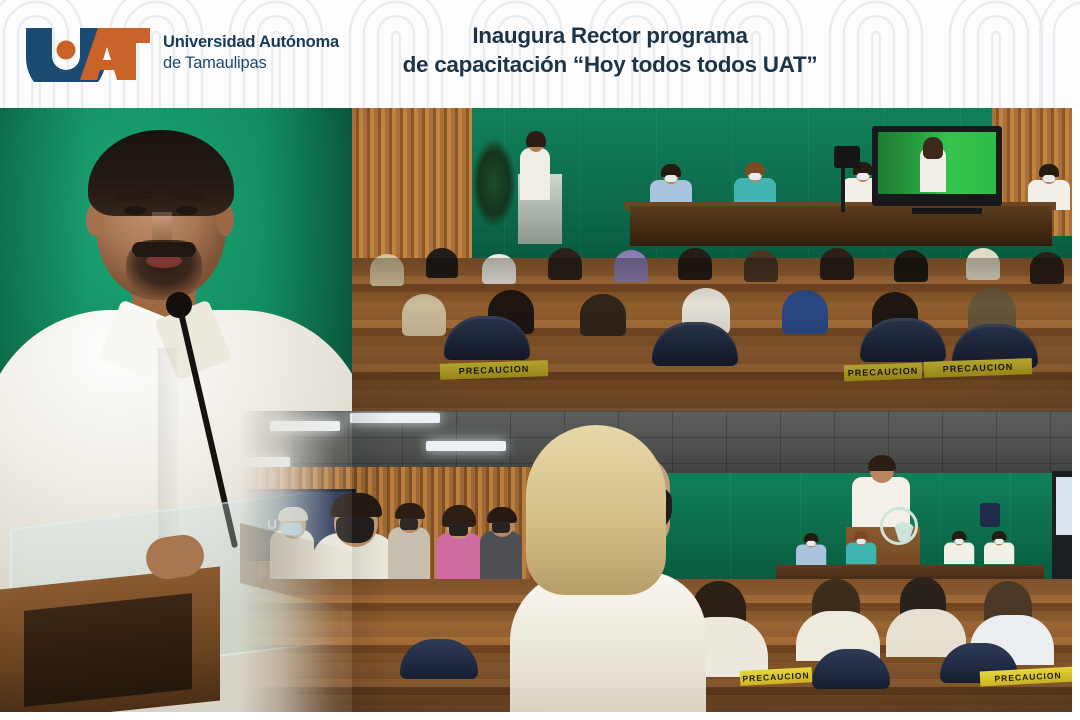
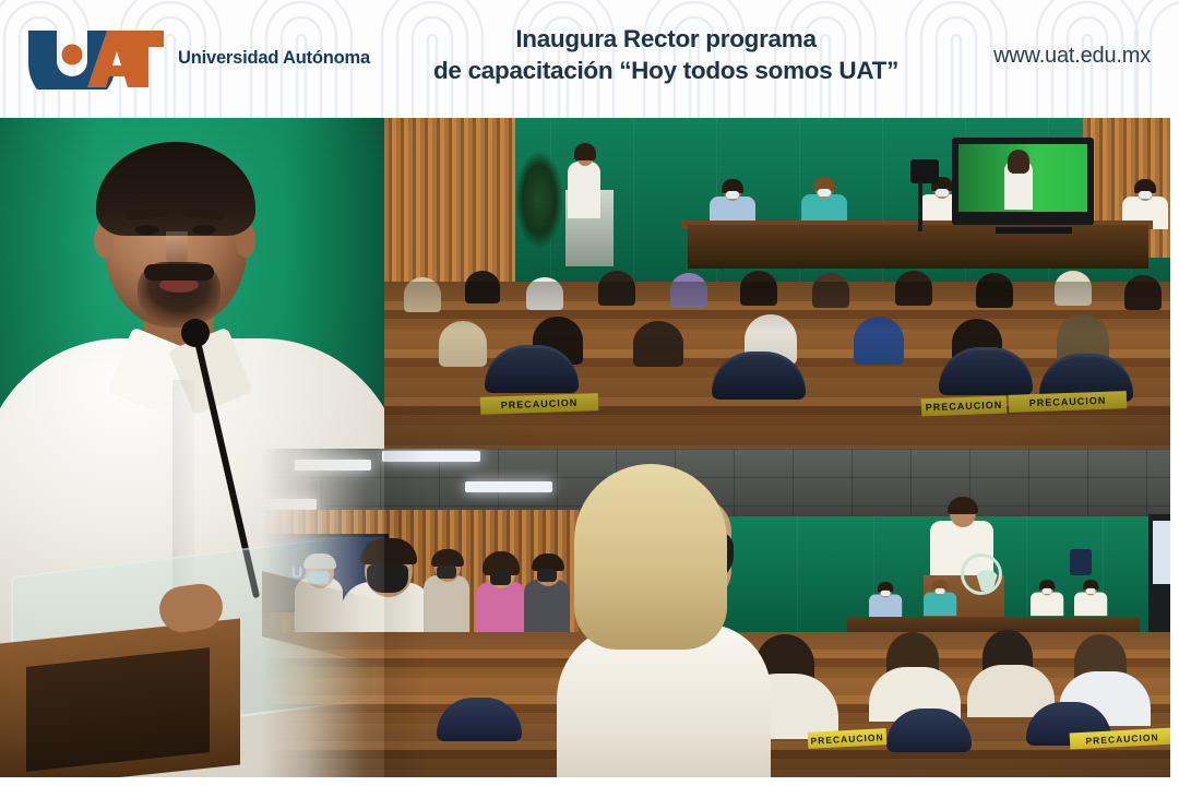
  Universidad Autónoma
- de Tamaulipas
  Inaugura Rector programa
- de capacitación “Hoy todos todos UAT”
+ de capacitación “Hoy todos somos UAT”
+ www.uat.edu.mx
